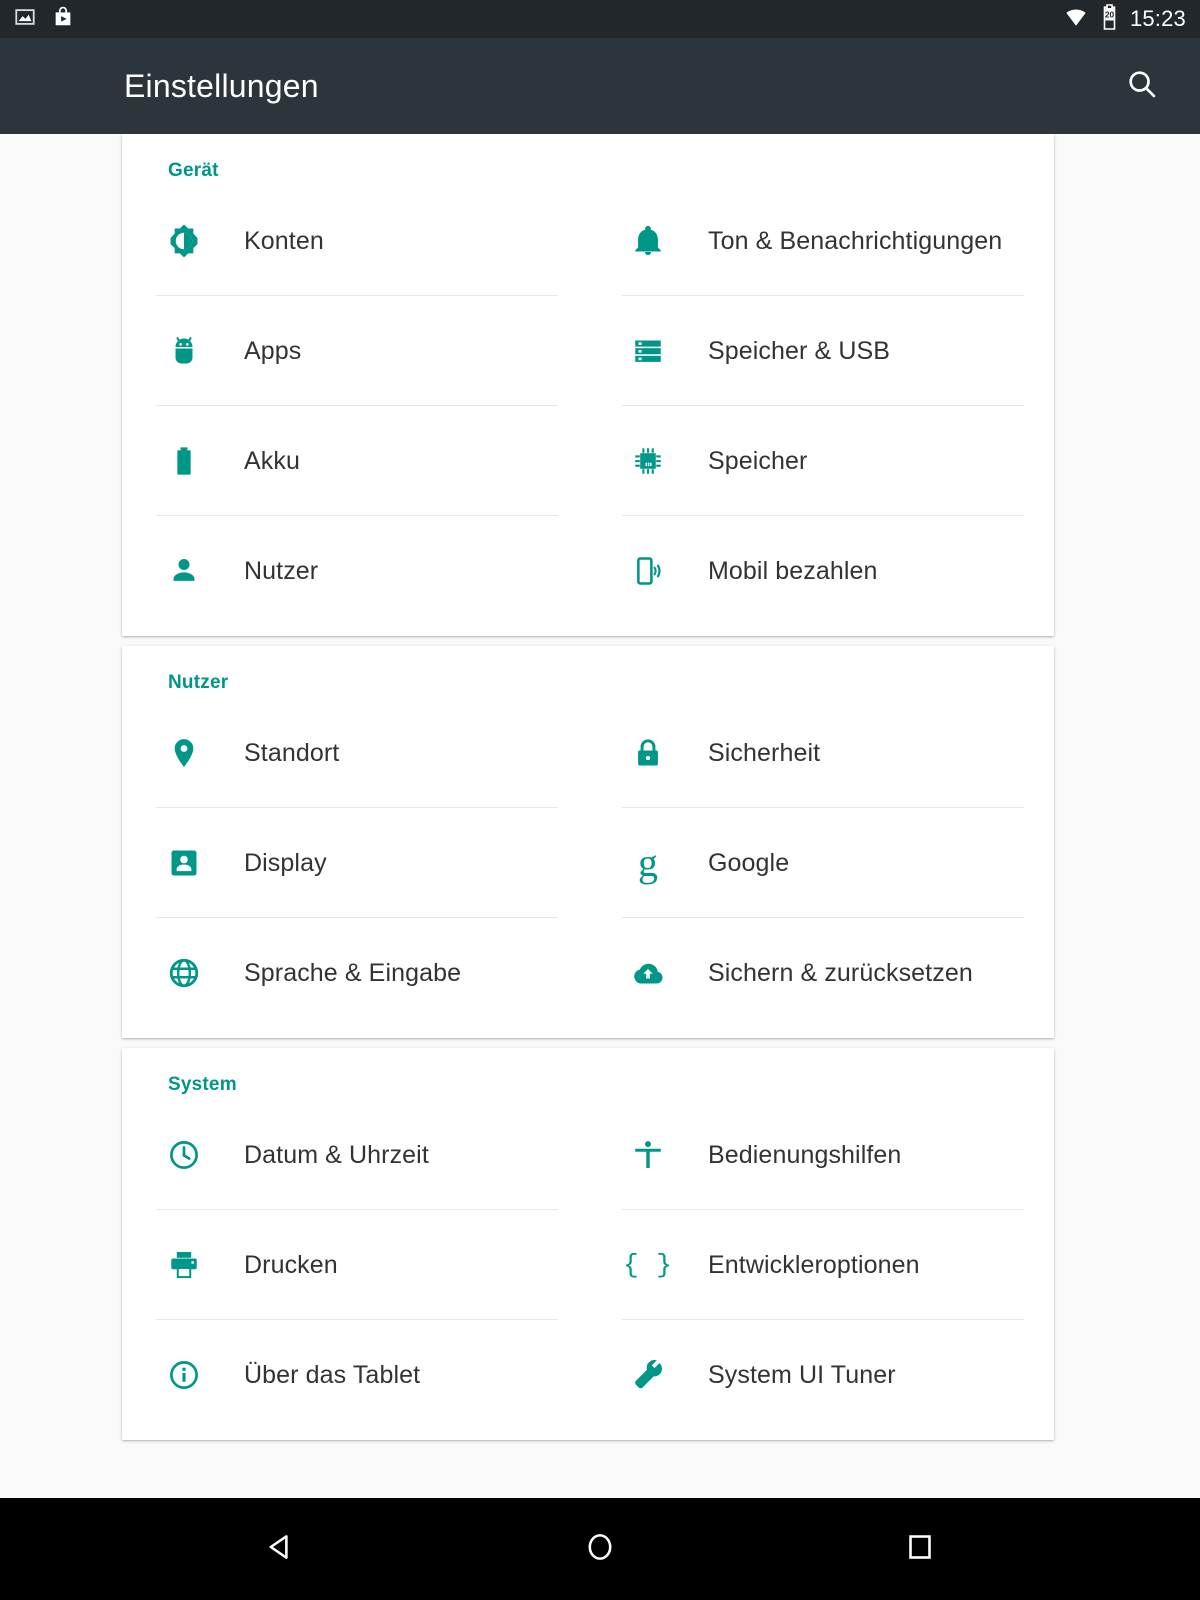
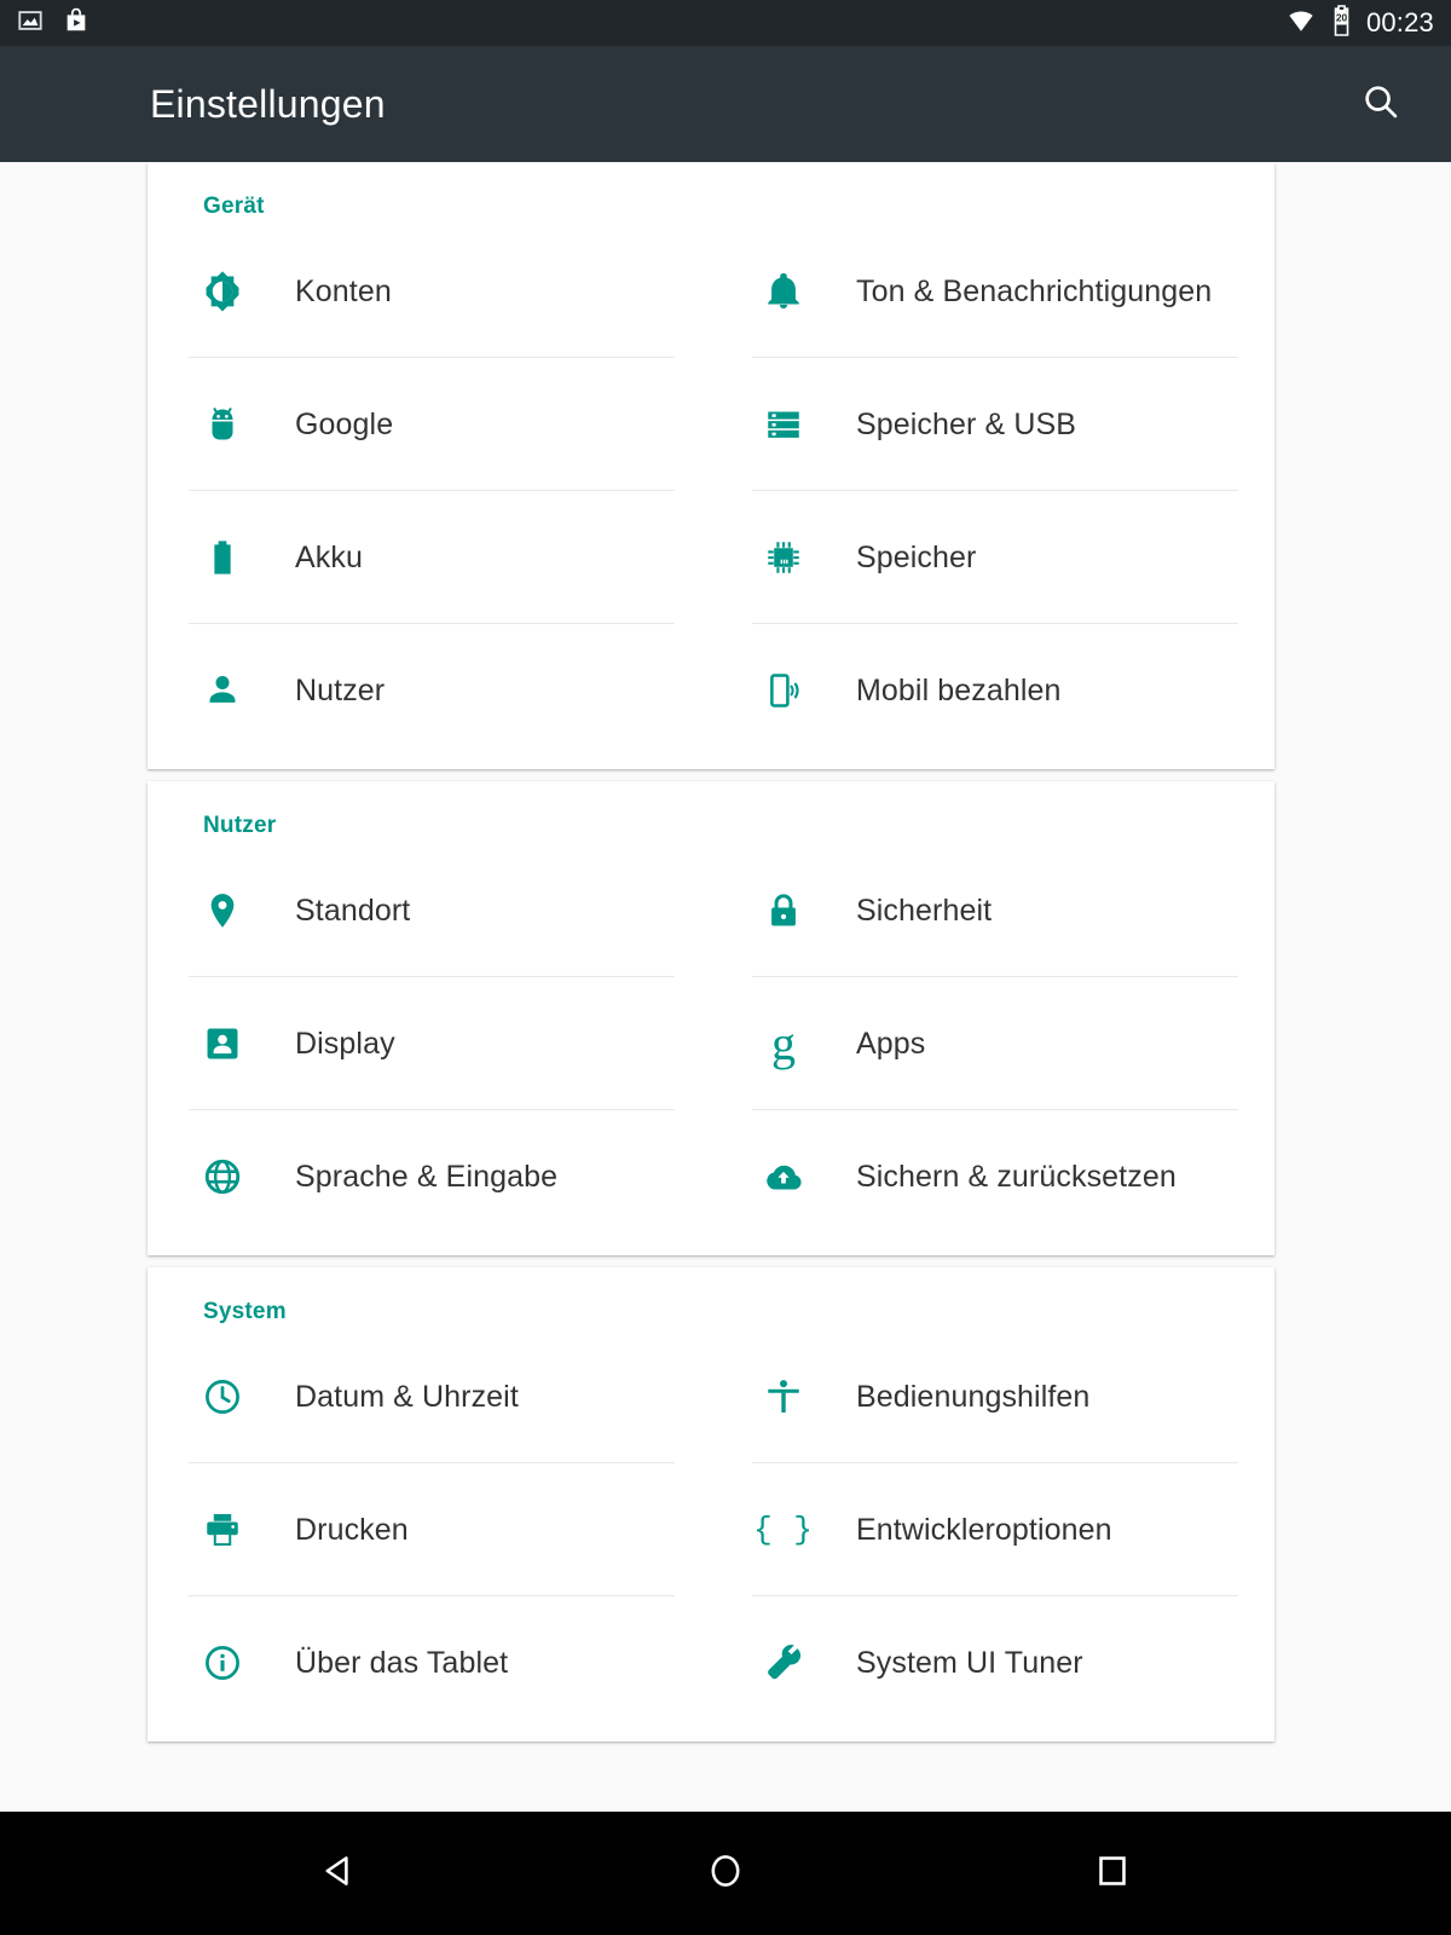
  20
- 15:23
+ 00:23
  Einstellungen
  Gerät
  Konten
  Ton & Benachrichtigungen
- Apps
+ Google
  Speicher & USB
  Akku
  Speicher
  Nutzer
  Mobil bezahlen
  Nutzer
  Standort
  Sicherheit
  Display
  g
- Google
+ Apps
  Sprache & Eingabe
  Sichern & zurücksetzen
  System
  Datum & Uhrzeit
  Bedienungshilfen
  Drucken
  { }
  Entwickleroptionen
  Über das Tablet
  System UI Tuner
